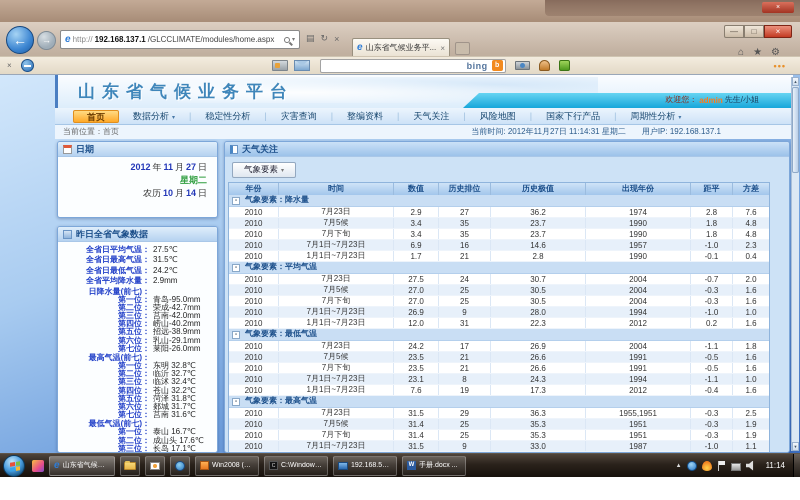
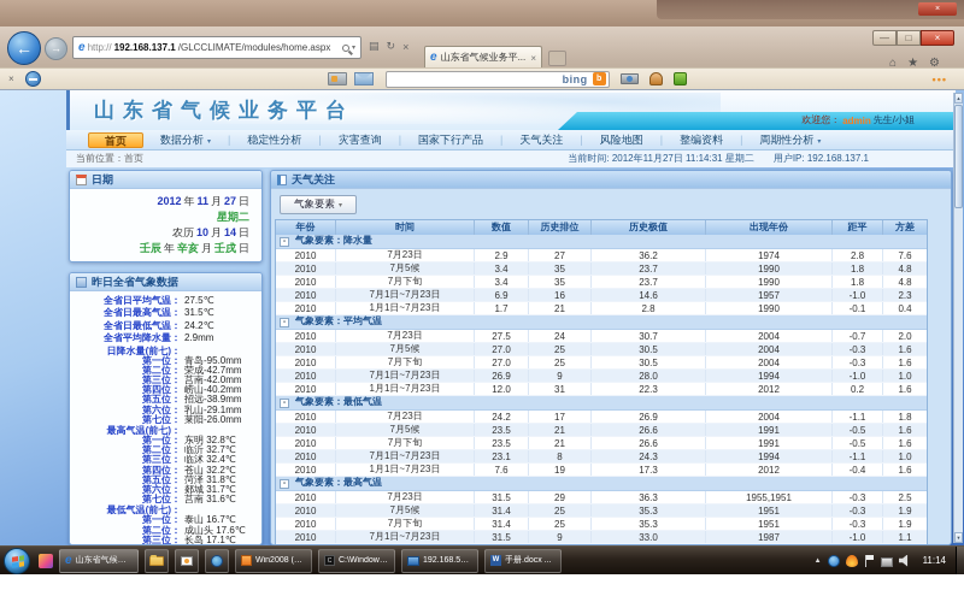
  ←
  →
  e
  http://
  192.168.137.1
  /GLCCLIMATE/modules/home.aspx
  ▤
  ↻
  ×
  e
  山东省气候业务平...
  ×
  —
  □
  ×
  ⌂
  ★
  ⚙
  ×
  bing
  •••
  山东省气候业务平台
  欢迎您：
  admin
  先生/小姐
  首页
  数据分析
  |
  稳定性分析
  |
  灾害查询
  |
- 整编资料
+ 国家下行产品
  |
  天气关注
  |
  风险地图
  |
- 国家下行产品
+ 整编资料
  |
  周期性分析
  当前位置：首页
  当前时间: 2012年11月27日 11:14:31 星期二
  用户IP: 192.168.137.1
  日期
  2012 年 11 月 27 日
  星期二
  农历 10 月 14 日
+ 壬辰 年 辛亥 月 壬戌 日
  昨日全省气象数据
  全省日平均气温：
  27.5℃
  全省日最高气温：
  31.5℃
  全省日最低气温：
  24.2℃
  全省平均降水量：
  2.9mm
  日降水量(前七)：
  第一位：
  青岛-95.0mm
  第二位：
  荣成-42.7mm
  第三位：
  莒南-42.0mm
  第四位：
  崂山-40.2mm
  第五位：
  招远-38.9mm
  第六位：
  乳山-29.1mm
  第七位：
  莱阳-26.0mm
  最高气温(前七)：
  第一位：
  东明 32.8℃
  第二位：
  临沂 32.7℃
  第三位：
  临沭 32.4℃
  第四位：
  苍山 32.2℃
  第五位：
  菏泽 31.8℃
  第六位：
  郯城 31.7℃
  第七位：
  莒南 31.6℃
  最低气温(前七)：
  第一位：
  泰山 16.7℃
  第二位：
  成山头 17.6℃
  第三位：
  长岛 17.1℃
  天气关注
  气象要素
  年份
  时间
  数值
  历史排位
  历史极值
  出现年份
  距平
  方差
  气象要素：降水量
  2010
  7月23日
  2.9
  27
  36.2
  1974
  2.8
  7.6
  2010
  7月5候
  3.4
  35
  23.7
  1990
  1.8
  4.8
  2010
  7月下旬
  3.4
  35
  23.7
  1990
  1.8
  4.8
  2010
  7月1日~7月23日
  6.9
  16
  14.6
  1957
  -1.0
  2.3
  2010
  1月1日~7月23日
  1.7
  21
  2.8
  1990
  -0.1
  0.4
  气象要素：平均气温
  2010
  7月23日
  27.5
  24
  30.7
  2004
  -0.7
  2.0
  2010
  7月5候
  27.0
  25
  30.5
  2004
  -0.3
  1.6
  2010
  7月下旬
  27.0
  25
  30.5
  2004
  -0.3
  1.6
  2010
  7月1日~7月23日
  26.9
  9
  28.0
  1994
  -1.0
  1.0
  2010
  1月1日~7月23日
  12.0
  31
  22.3
  2012
  0.2
  1.6
  气象要素：最低气温
  2010
  7月23日
  24.2
  17
  26.9
  2004
  -1.1
  1.8
  2010
  7月5候
  23.5
  21
  26.6
  1991
  -0.5
  1.6
  2010
  7月下旬
  23.5
  21
  26.6
  1991
  -0.5
  1.6
  2010
  7月1日~7月23日
  23.1
  8
  24.3
  1994
  -1.1
  1.0
  2010
  1月1日~7月23日
  7.6
  19
  17.3
  2012
  -0.4
  1.6
  气象要素：最高气温
  2010
  7月23日
  31.5
  29
  36.3
  1955,1951
  -0.3
  2.5
  2010
  7月5候
  31.4
  25
  35.3
  1951
  -0.3
  1.9
  2010
  7月下旬
  31.4
  25
  35.3
  1951
  -0.3
  1.9
  2010
  7月1日~7月23日
  31.5
  9
  33.0
  1987
  -1.0
  1.1
  e
  11:14
